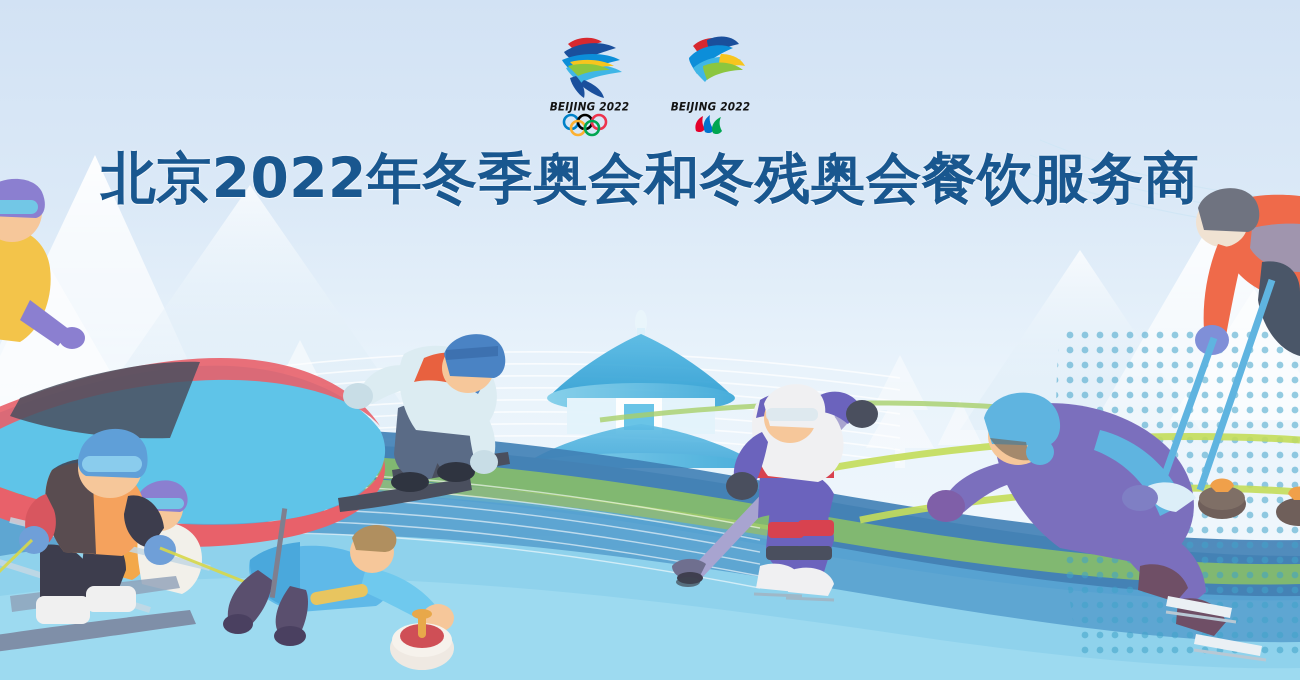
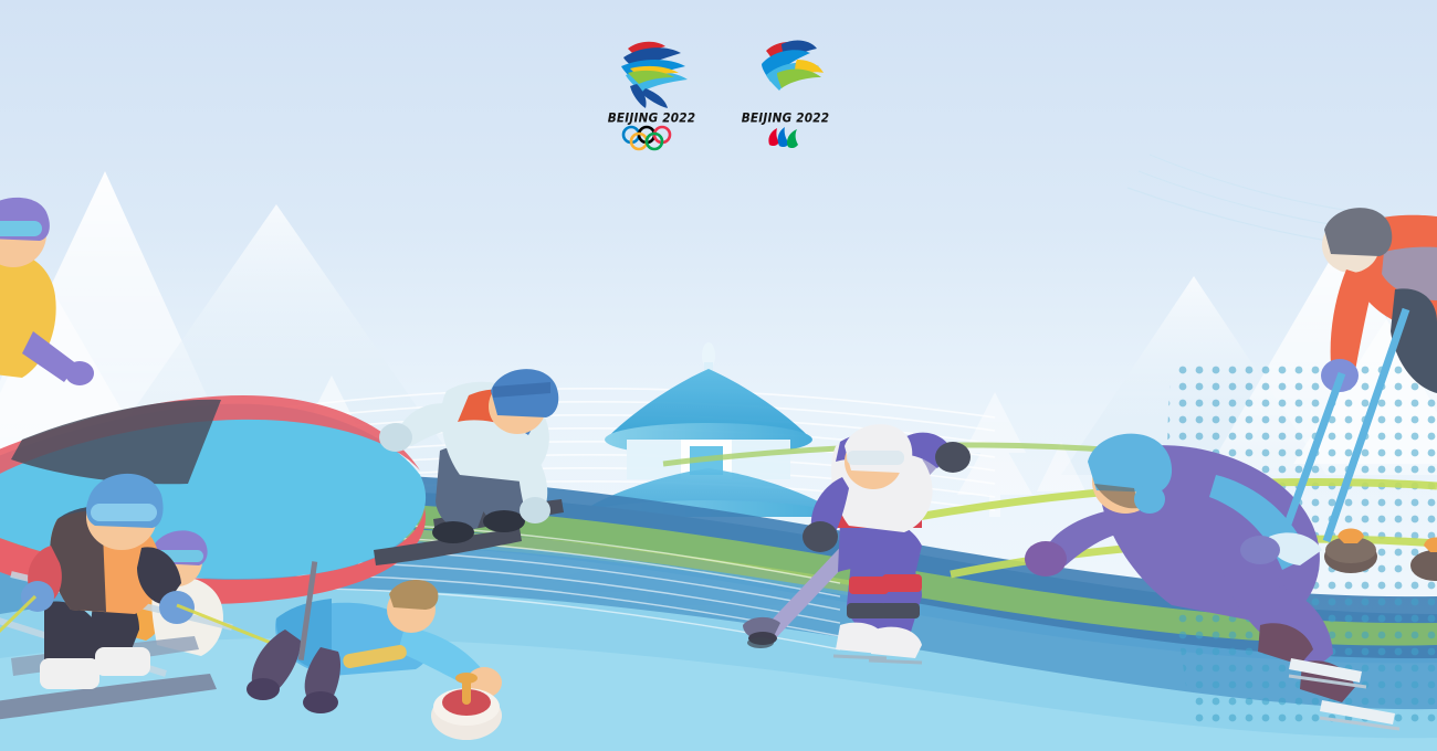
  BEIJING 2022
  BEIJING 2022
- 北京2022年冬季奥会和冬残奥会餐饮服务商
